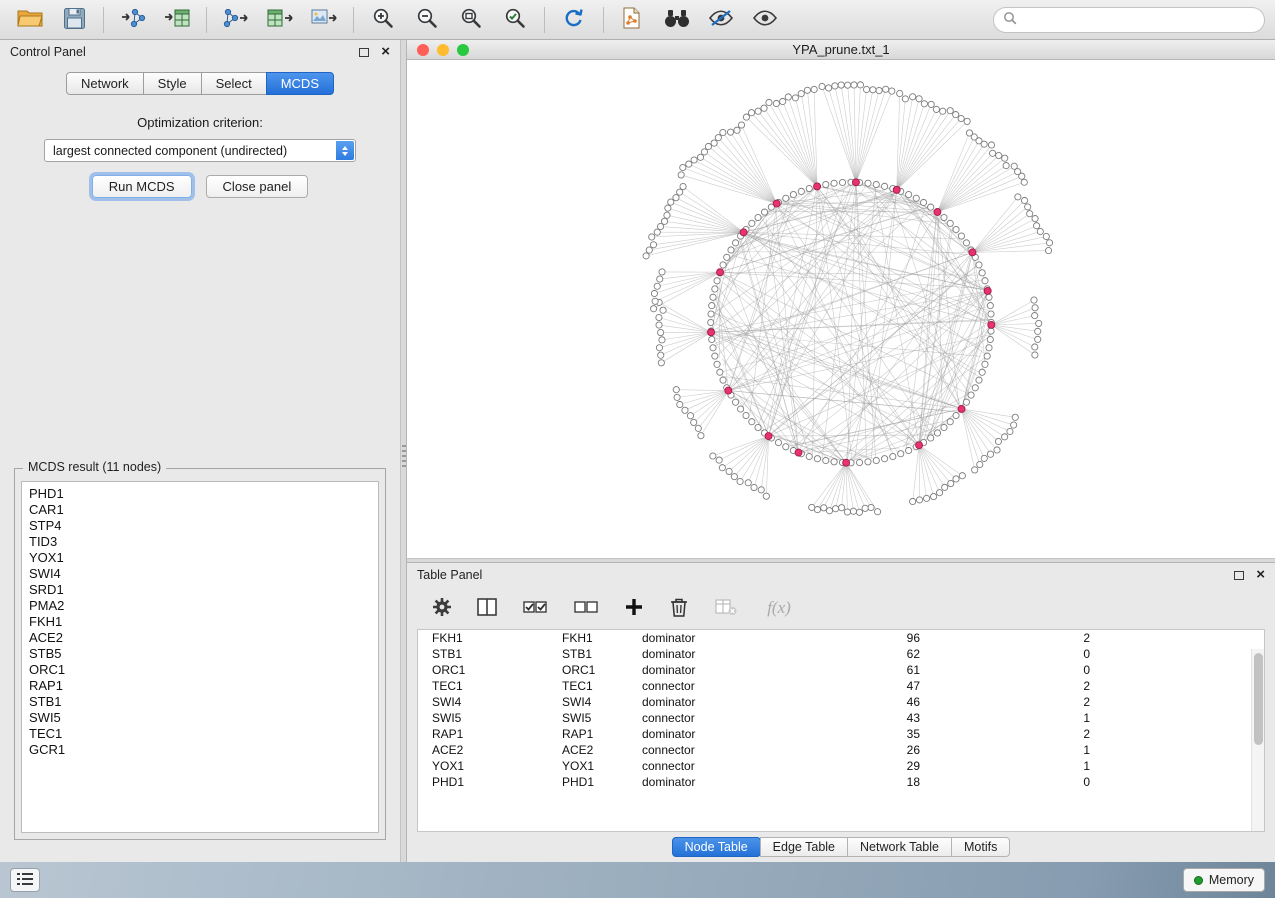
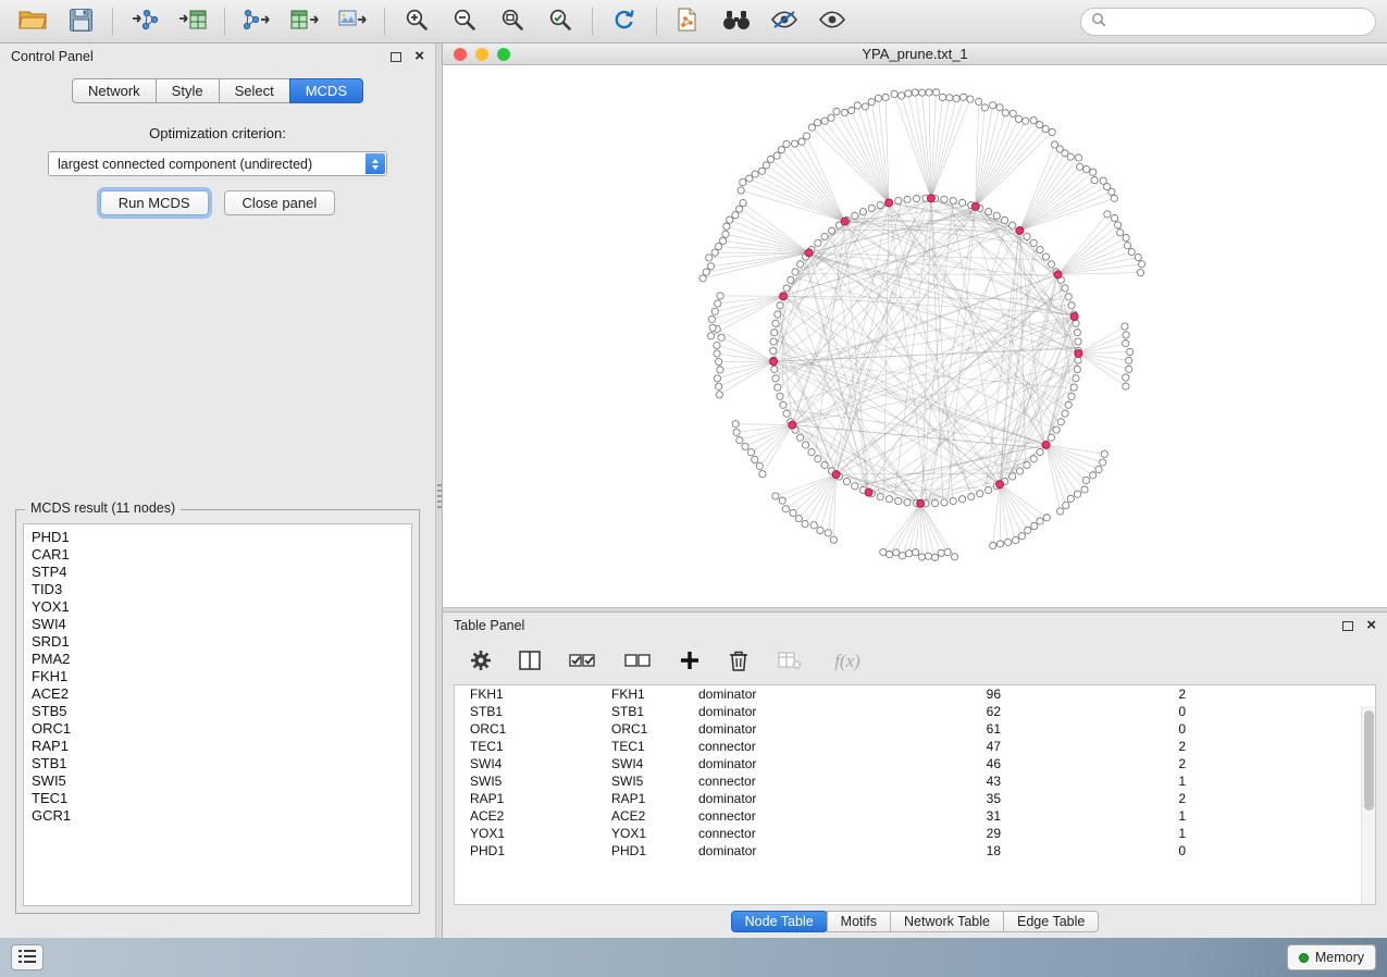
  Control Panel
  ×
  Network
  Style
  Select
  MCDS
  Optimization criterion:
  largest connected component (undirected)
  Run MCDS
  Close panel
  MCDS result (11 nodes)
  PHD1
  CAR1
  STP4
  TID3
  YOX1
  SWI4
  SRD1
  PMA2
  FKH1
  ACE2
  STB5
  ORC1
  RAP1
  STB1
  SWI5
  TEC1
  GCR1
  YPA_prune.txt_1
  Table Panel
  ×
  f(x)
  FKH1
  FKH1
  dominator
  96
  2
  STB1
  STB1
  dominator
  62
  0
  ORC1
  ORC1
  dominator
  61
  0
  TEC1
  TEC1
  connector
  47
  2
  SWI4
  SWI4
  dominator
  46
  2
  SWI5
  SWI5
  connector
  43
  1
  RAP1
  RAP1
  dominator
  35
  2
  ACE2
  ACE2
  connector
- 26
+ 31
  1
  YOX1
  YOX1
  connector
  29
  1
  PHD1
  PHD1
  dominator
  18
  0
  Node Table
- Edge Table
+ Motifs
  Network Table
- Motifs
+ Edge Table
  Memory
